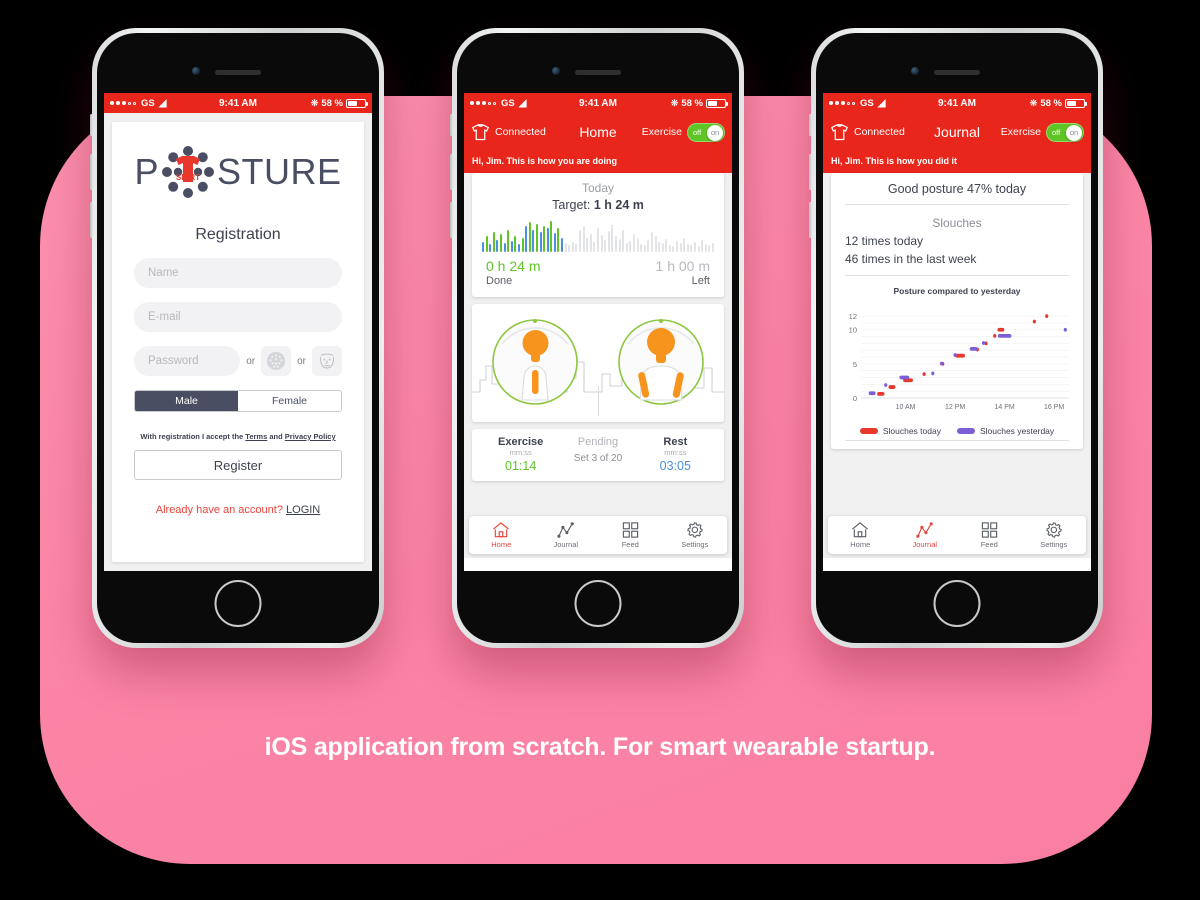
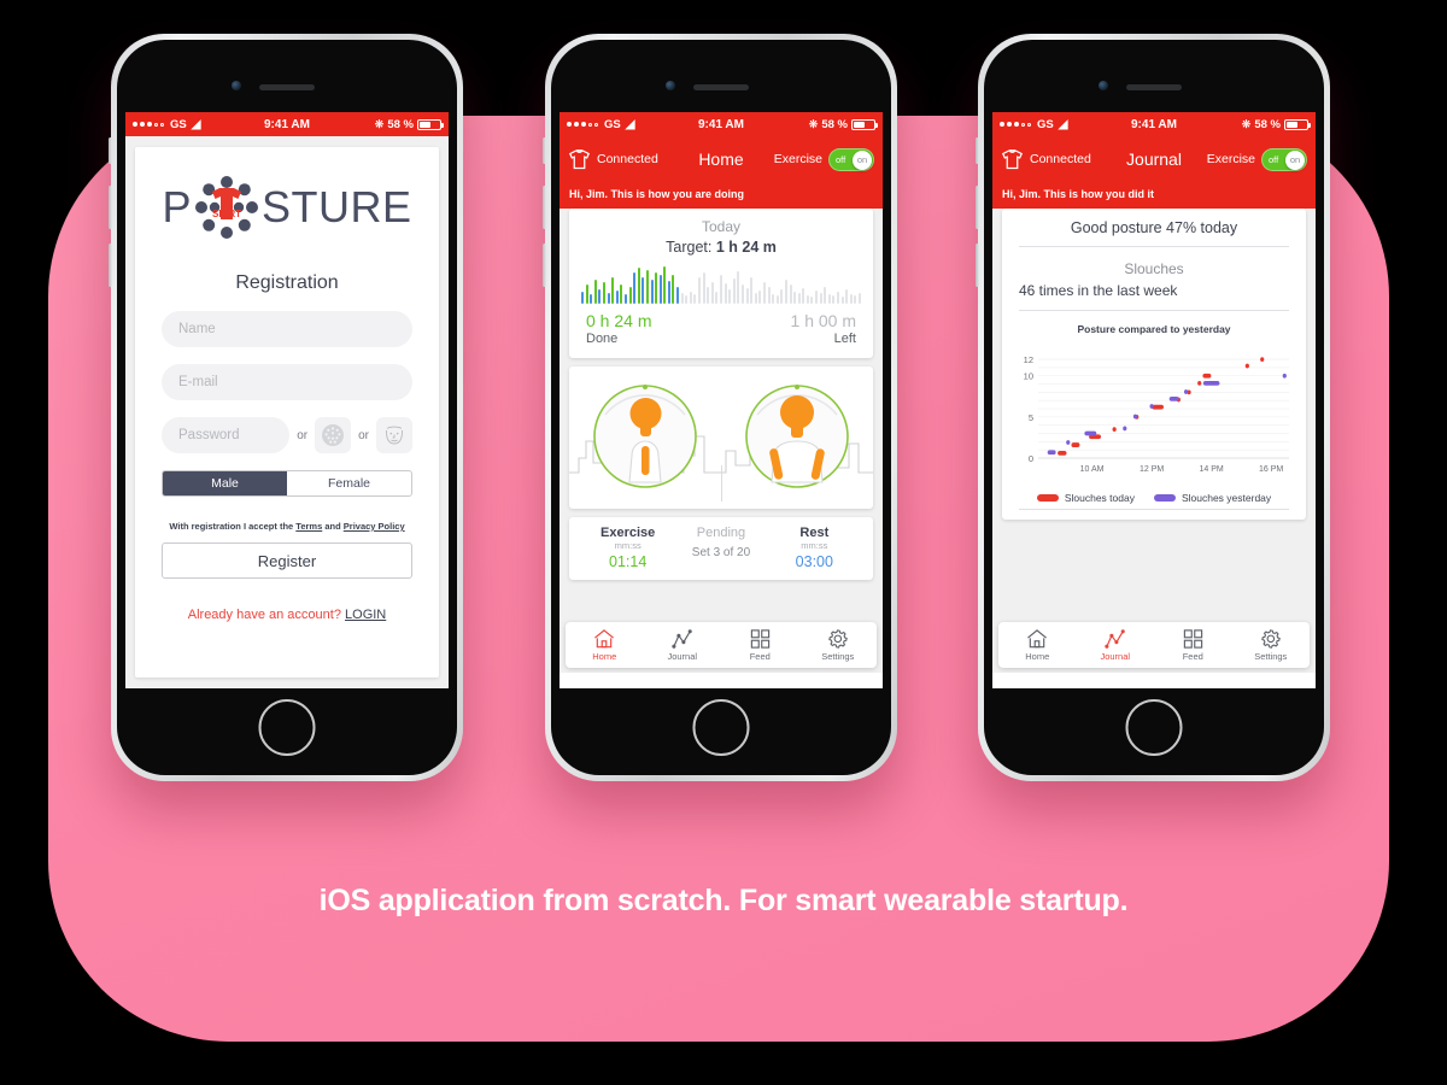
  iOS application from scratch. For smart wearable startup.
  GS
  ◢
  9:41 AM
  ❊
  58 %
  P
  SHIRT
  STURE
  Registration
  Name
  E-mail
  Password
  or
  or
  Male
  Female
  With registration I accept the Terms and Privacy Policy
  Register
  Already have an account? LOGIN
  GS
  ◢
  9:41 AM
  ❊
  58 %
  Connected
  Home
  Exercise
  off
  on
  Hi, Jim. This is how you are doing
  Today
  Target: 1 h 24 m
  0 h 24 m
  Done
  1 h 00 m
  Left
  Exercise
  mm:ss
  01:14
  Pending
  Set 3 of 20
  Rest
  mm:ss
- 03:05
+ 03:00
  Home
  Journal
  Feed
  Settings
  GS
  ◢
  9:41 AM
  ❊
  58 %
  Connected
  Journal
  Exercise
  off
  on
  Hi, Jim. This is how you did it
  Good posture 47% today
  Slouches
- 12 times today
  46 times in the last week
  Posture compared to yesterday
  0
  5
  10
  12
  Slouches today
  Slouches yesterday
  Home
  Journal
  Feed
  Settings
